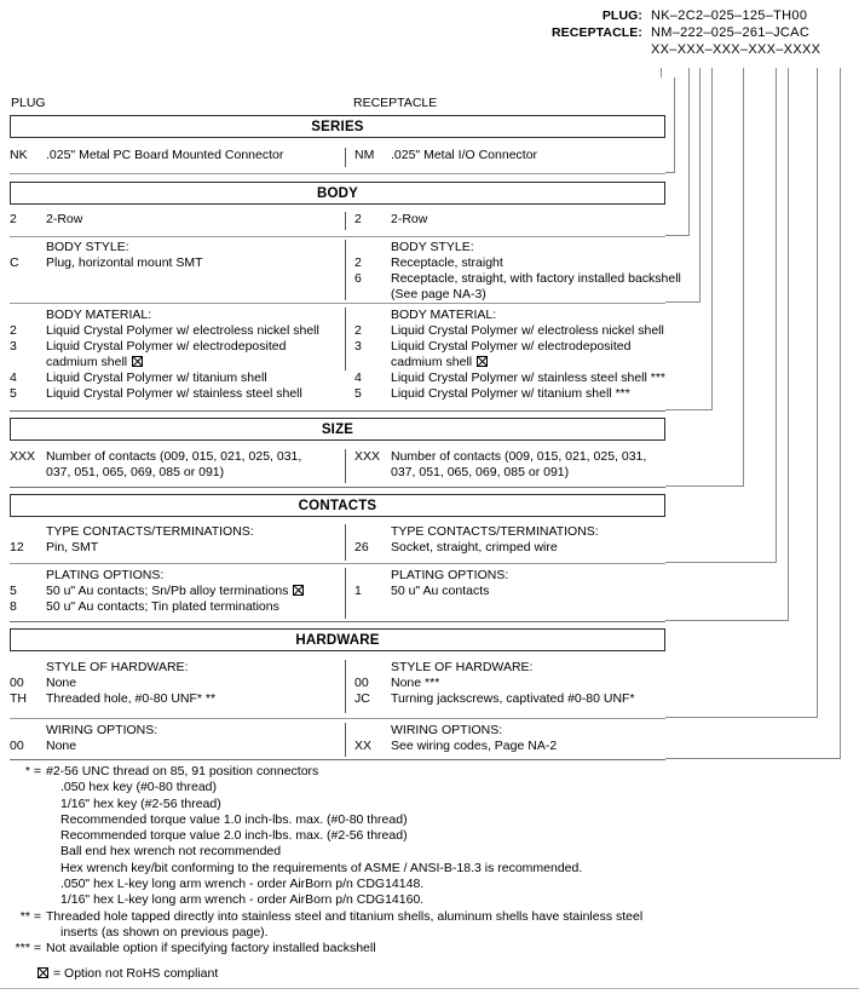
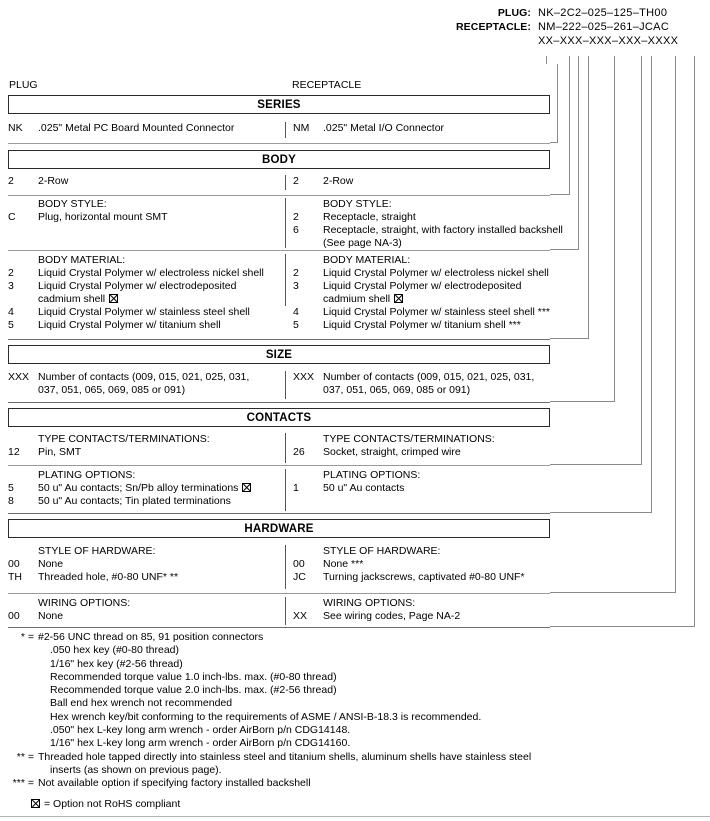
  PLUG:
  NK–2C2–025–125–TH00
  RECEPTACLE:
  NM–222–025–261–JCAC
  XX–XXX–XXX–XXX–XXXX
  PLUG
  RECEPTACLE
  SERIES
  NK
  .025" Metal PC Board Mounted Connector
  NM
  .025" Metal I/O Connector
  BODY
  2
  2-Row
  2
  2-Row
  BODY STYLE:
  C
  Plug, horizontal mount SMT
  BODY STYLE:
  2
  Receptacle, straight
  6
  Receptacle, straight, with factory installed backshell
  (See page NA-3)
  BODY MATERIAL:
  2
  Liquid Crystal Polymer w/ electroless nickel shell
  3
  Liquid Crystal Polymer w/ electrodeposited
  cadmium shell
  4
- Liquid Crystal Polymer w/ titanium shell
+ Liquid Crystal Polymer w/ stainless steel shell
  5
- Liquid Crystal Polymer w/ stainless steel shell
+ Liquid Crystal Polymer w/ titanium shell
  BODY MATERIAL:
  2
  Liquid Crystal Polymer w/ electroless nickel shell
  3
  Liquid Crystal Polymer w/ electrodeposited
  cadmium shell
  4
  Liquid Crystal Polymer w/ stainless steel shell ***
  5
  Liquid Crystal Polymer w/ titanium shell ***
  SIZE
  XXX
  Number of contacts (009, 015, 021, 025, 031,
  037, 051, 065, 069, 085 or 091)
  XXX
  Number of contacts (009, 015, 021, 025, 031,
  037, 051, 065, 069, 085 or 091)
  CONTACTS
  TYPE CONTACTS/TERMINATIONS:
  12
  Pin, SMT
  TYPE CONTACTS/TERMINATIONS:
  26
  Socket, straight, crimped wire
  PLATING OPTIONS:
  5
  50 u" Au contacts; Sn/Pb alloy terminations
  8
  50 u" Au contacts; Tin plated terminations
  PLATING OPTIONS:
  1
  50 u" Au contacts
  HARDWARE
  STYLE OF HARDWARE:
  00
  None
  TH
  Threaded hole, #0-80 UNF* **
  STYLE OF HARDWARE:
  00
  None ***
  JC
  Turning jackscrews, captivated #0-80 UNF*
  WIRING OPTIONS:
  00
  None
  WIRING OPTIONS:
  XX
  See wiring codes, Page NA-2
  * =
  #2-56 UNC thread on 85, 91 position connectors
  .050 hex key (#0-80 thread)
  1/16" hex key (#2-56 thread)
  Recommended torque value 1.0 inch-lbs. max. (#0-80 thread)
  Recommended torque value 2.0 inch-lbs. max. (#2-56 thread)
  Ball end hex wrench not recommended
  Hex wrench key/bit conforming to the requirements of ASME / ANSI-B-18.3 is recommended.
  .050" hex L-key long arm wrench - order AirBorn p/n CDG14148.
  1/16" hex L-key long arm wrench - order AirBorn p/n CDG14160.
  ** =
  Threaded hole tapped directly into stainless steel and titanium shells, aluminum shells have stainless steel
  inserts (as shown on previous page).
  *** =
  Not available option if specifying factory installed backshell
  = Option not RoHS compliant
